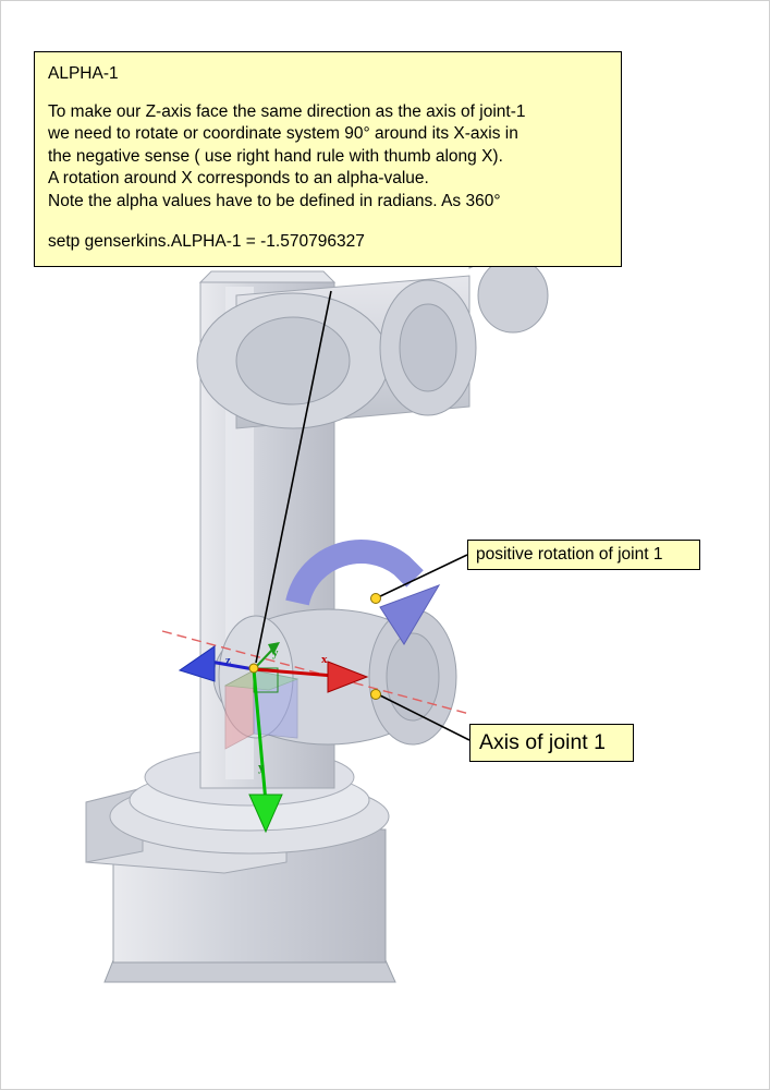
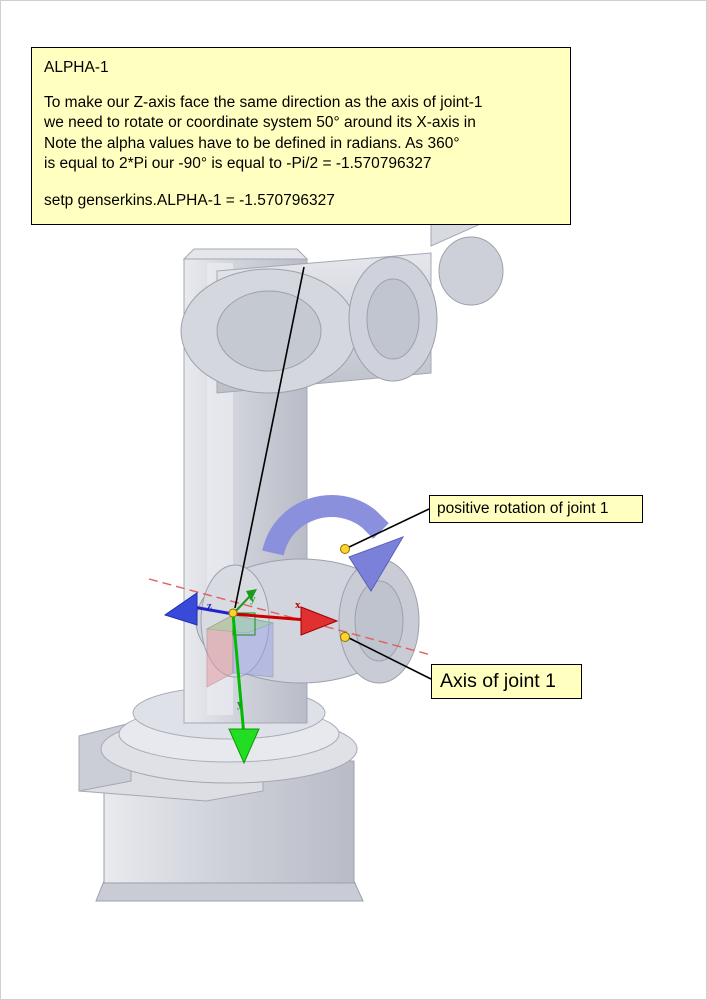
  ALPHA-1
  To make our Z-axis face the same direction as the axis of joint-1
- we need to rotate or coordinate system 90° around its X-axis in
+ we need to rotate or coordinate system 50° around its X-axis in
- the negative sense ( use right hand rule with thumb along X).
- A rotation around X corresponds to an alpha-value.
  Note the alpha values have to be defined in radians. As 360°
+ is equal to 2*Pi our -90° is equal to -Pi/2 = -1.570796327
  setp genserkins.ALPHA-1 = -1.570796327
  positive rotation of joint 1
  Axis of joint 1
  x
  y
  z
  y
